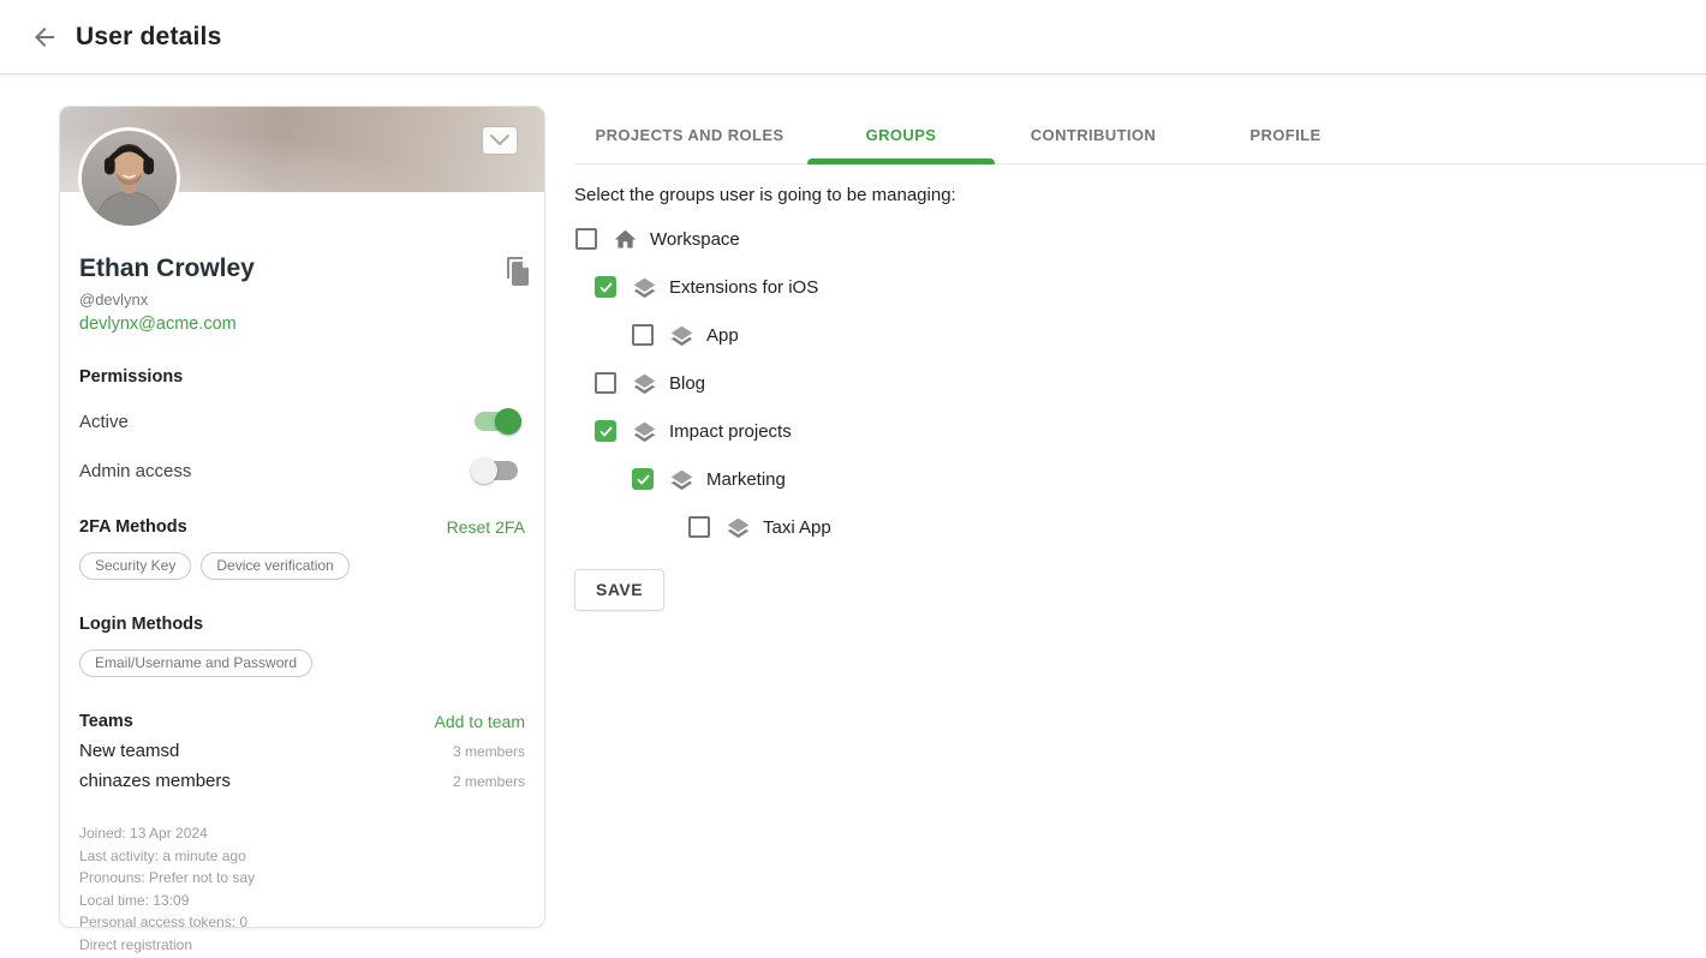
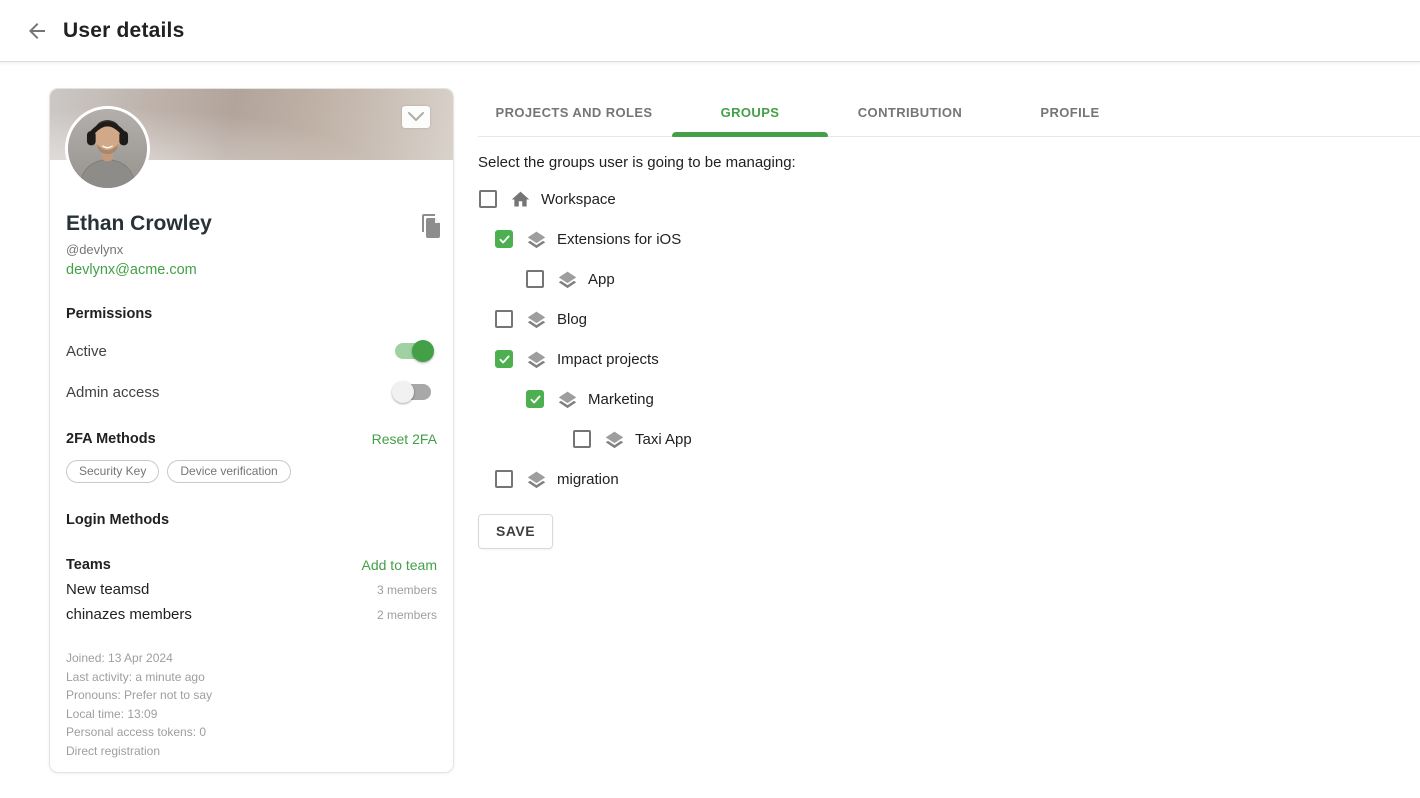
  User details
  Ethan Crowley
  @devlynx
  devlynx@acme.com
  Permissions
  Active
  Admin access
  2FA Methods
  Reset 2FA
  Security Key
  Device verification
  Login Methods
- Email/Username and Password
  Teams
  Add to team
  New teamsd
  3 members
  chinazes members
  2 members
  Joined: 13 Apr 2024
  Last activity: a minute ago
  Pronouns: Prefer not to say
  Local time: 13:09
  Personal access tokens: 0
  Direct registration
  PROJECTS AND ROLES
  GROUPS
  CONTRIBUTION
  PROFILE
  Select the groups user is going to be managing:
  Workspace
  Extensions for iOS
  App
  Blog
  Impact projects
  Marketing
  Taxi App
+ migration
  SAVE
